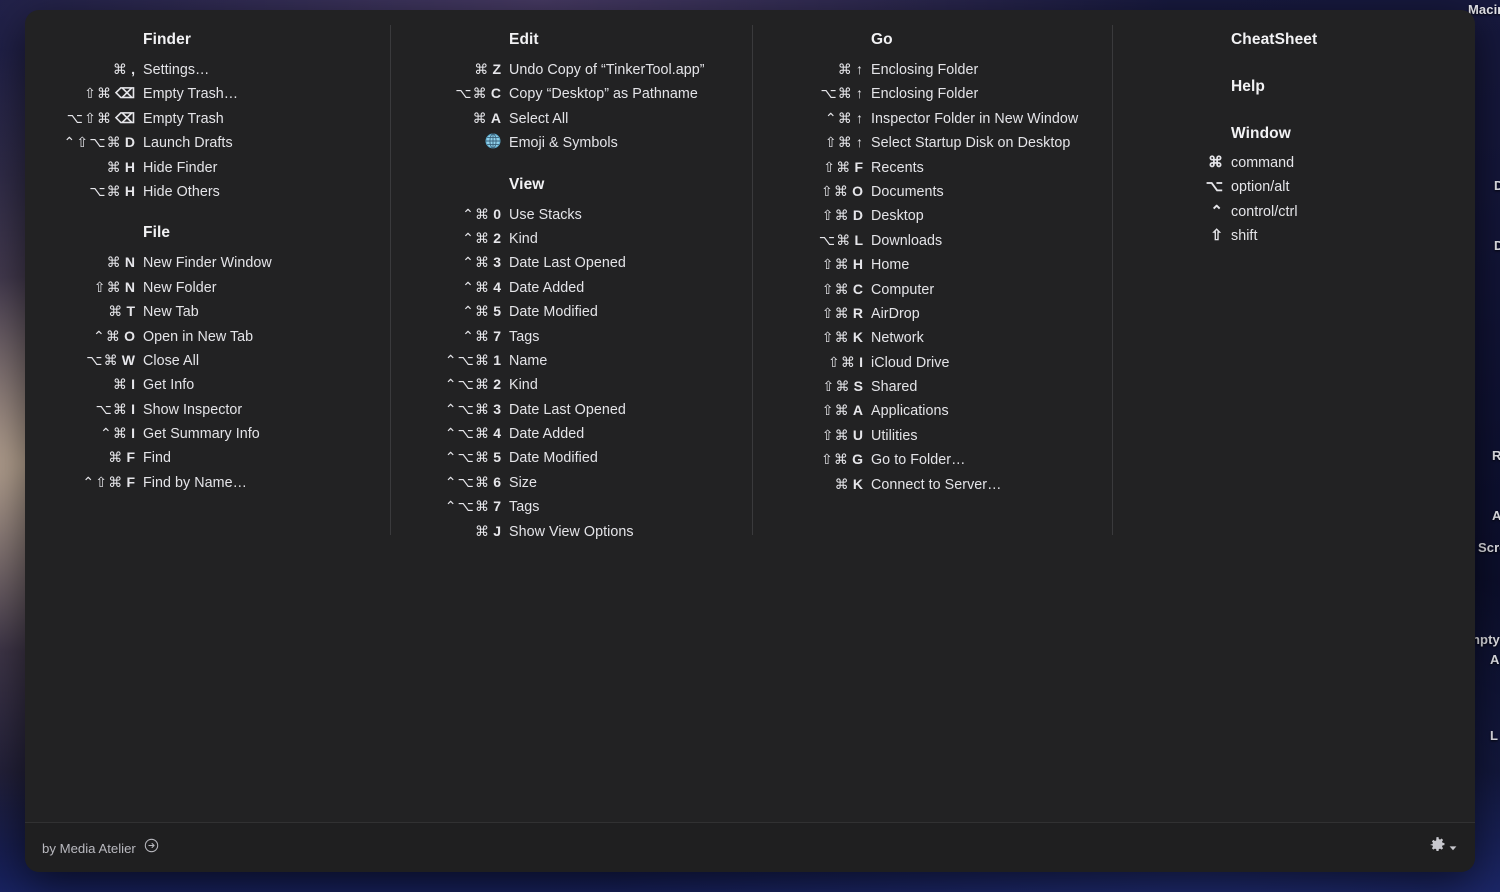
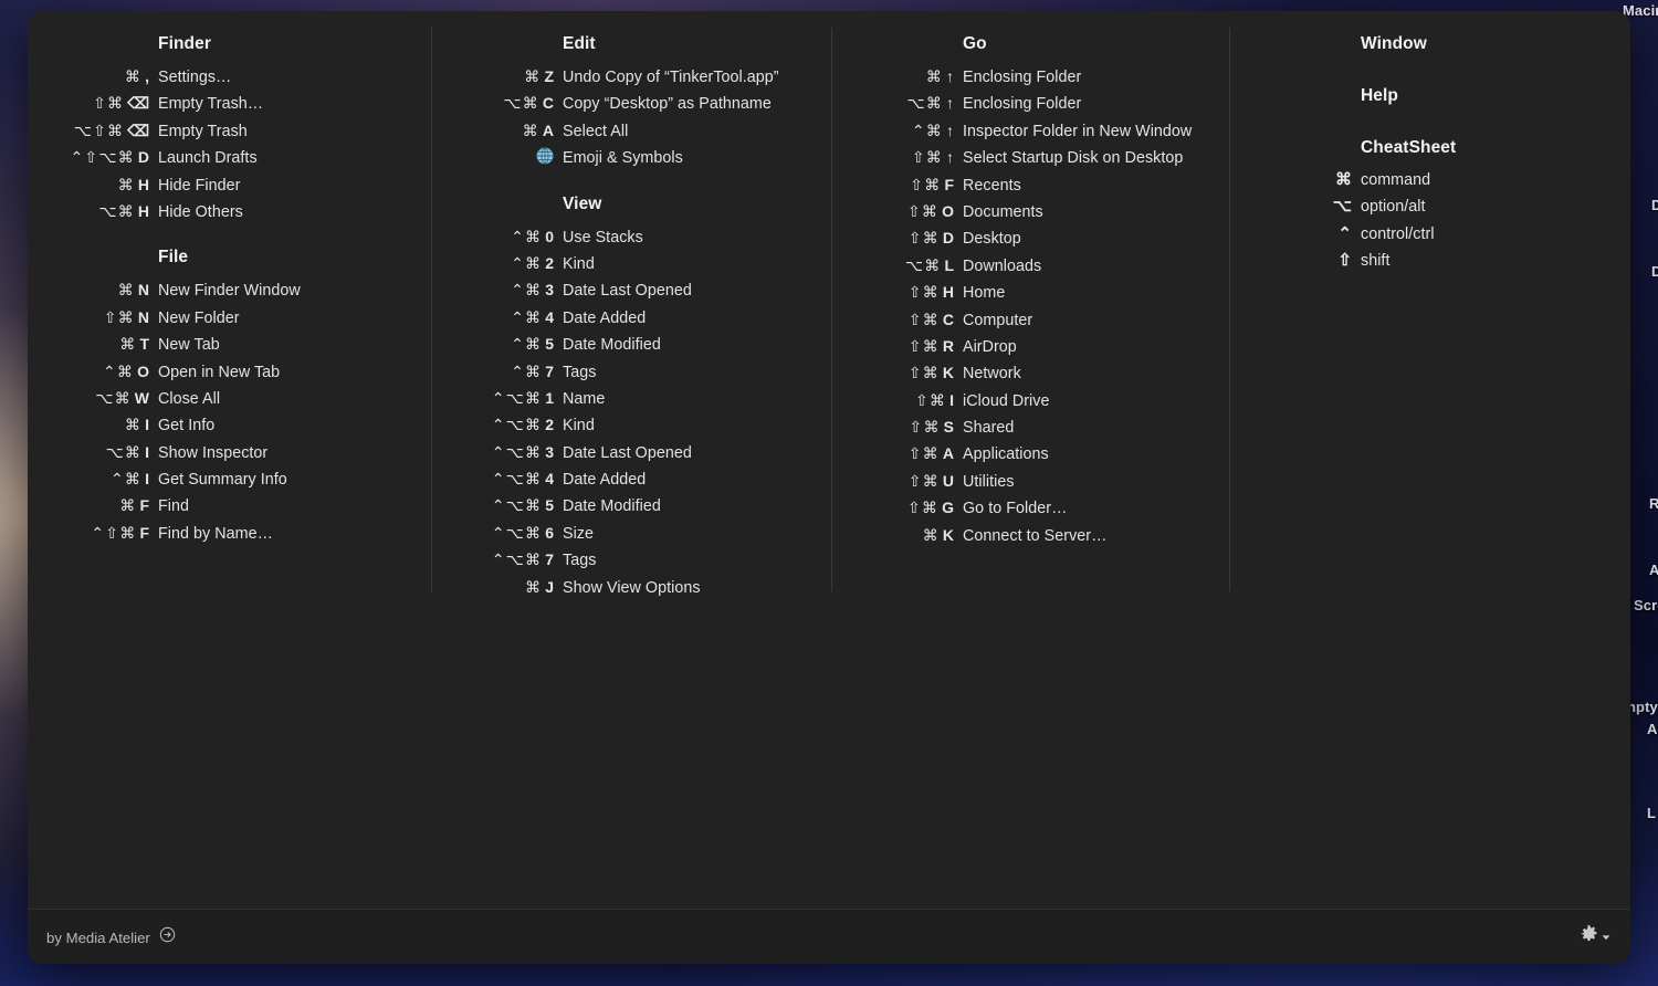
  D
  D
  R
  A
  A
  L
  Finder
  ⌘ ,
  Settings…
  ⇧⌘ ⌫
  Empty Trash…
  ⌥⇧⌘ ⌫
  Empty Trash
  ⌃⇧⌥⌘ D
  Launch Drafts
  ⌘ H
  Hide Finder
  ⌥⌘ H
  Hide Others
  File
  ⌘ N
  New Finder Window
  ⇧⌘ N
  New Folder
  ⌘ T
  New Tab
  ⌃⌘ O
  Open in New Tab
  ⌥⌘ W
  Close All
  ⌘ I
  Get Info
  ⌥⌘ I
  Show Inspector
  ⌃⌘ I
  Get Summary Info
  ⌘ F
  Find
  ⌃⇧⌘ F
  Find by Name…
  Edit
  ⌘ Z
  Undo Copy of “TinkerTool.app”
  ⌥⌘ C
  Copy “Desktop” as Pathname
  ⌘ A
  Select All
  Emoji & Symbols
  View
  ⌃⌘ 0
  Use Stacks
  ⌃⌘ 2
  Kind
  ⌃⌘ 3
  Date Last Opened
  ⌃⌘ 4
  Date Added
  ⌃⌘ 5
  Date Modified
  ⌃⌘ 7
  Tags
  ⌃⌥⌘ 1
  Name
  ⌃⌥⌘ 2
  Kind
  ⌃⌥⌘ 3
  Date Last Opened
  ⌃⌥⌘ 4
  Date Added
  ⌃⌥⌘ 5
  Date Modified
  ⌃⌥⌘ 6
  Size
  ⌃⌥⌘ 7
  Tags
  ⌘ J
  Show View Options
  Go
  ⌘ ↑
  Enclosing Folder
  ⌥⌘ ↑
  Enclosing Folder
  ⌃⌘ ↑
  Inspector Folder in New Window
  ⇧⌘ ↑
  Select Startup Disk on Desktop
  ⇧⌘ F
  Recents
  ⇧⌘ O
  Documents
  ⇧⌘ D
  Desktop
  ⌥⌘ L
  Downloads
  ⇧⌘ H
  Home
  ⇧⌘ C
  Computer
  ⇧⌘ R
  AirDrop
  ⇧⌘ K
  Network
  ⇧⌘ I
  iCloud Drive
  ⇧⌘ S
  Shared
  ⇧⌘ A
  Applications
  ⇧⌘ U
  Utilities
  ⇧⌘ G
  Go to Folder…
  ⌘ K
  Connect to Server…
- CheatSheet
+ Window
  Help
- Window
+ CheatSheet
  ⌘
  command
  ⌥
  option/alt
  ⌃
  control/ctrl
  ⇧
  shift
  by Media Atelier
